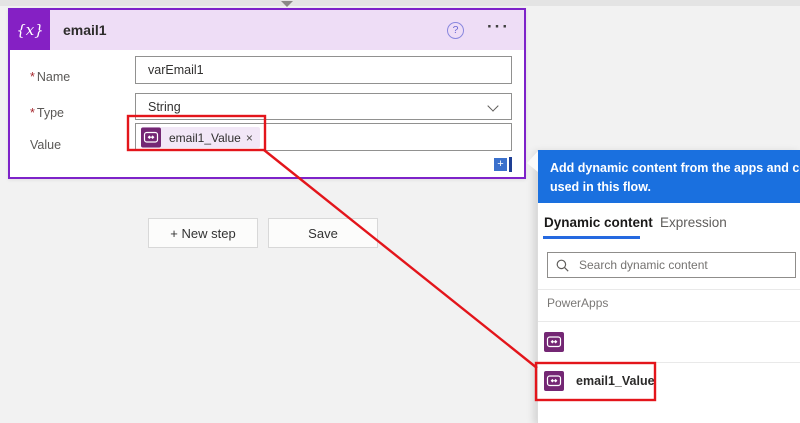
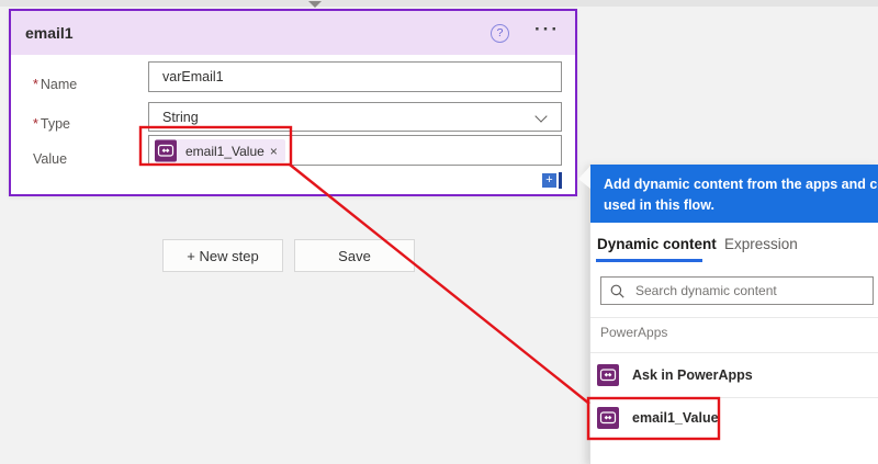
- {x}
  email1
  ?
  ···
  * Name
  varEmail1
  * Type
  String
  Value
  email1_Value
  ×
  +
  + New step
  Save
  Add dynamic content from the apps and c
  used in this flow.
  Dynamic content
  Expression
  Search dynamic content
  PowerApps
+ Ask in PowerApps
  email1_Value
